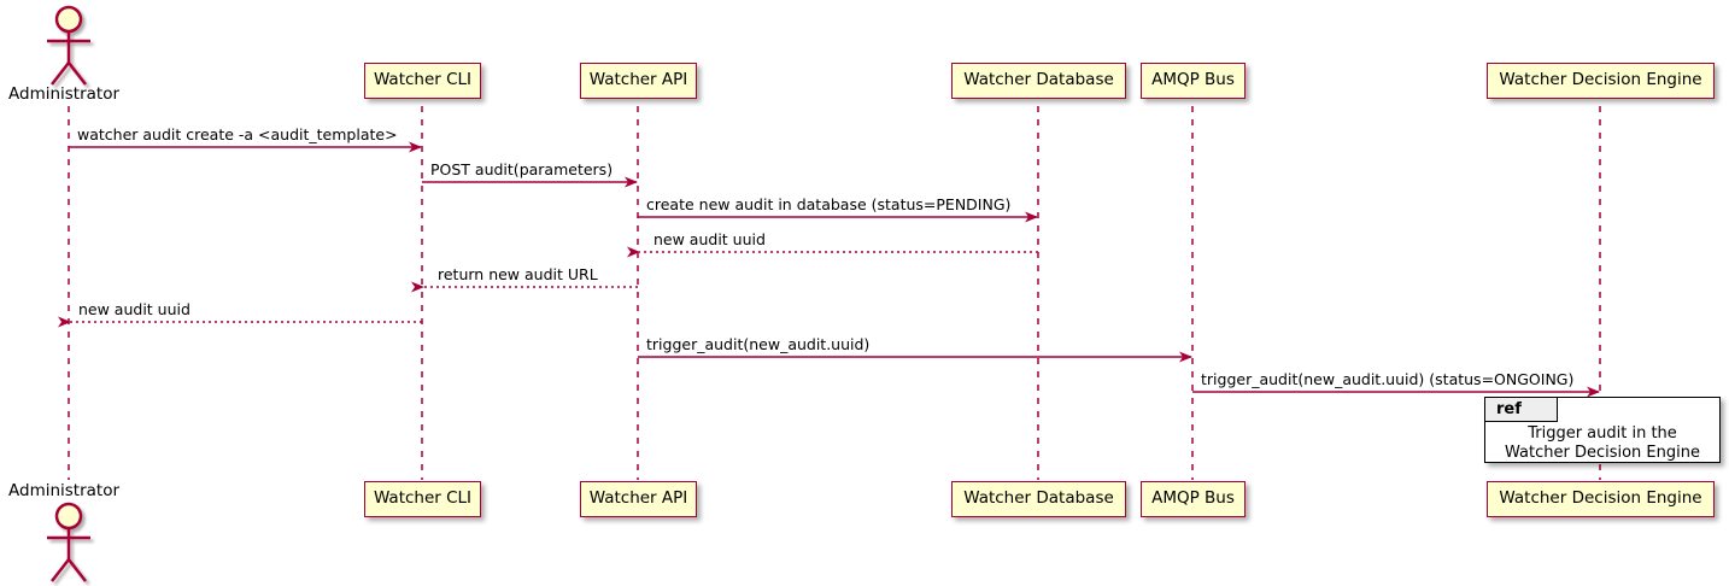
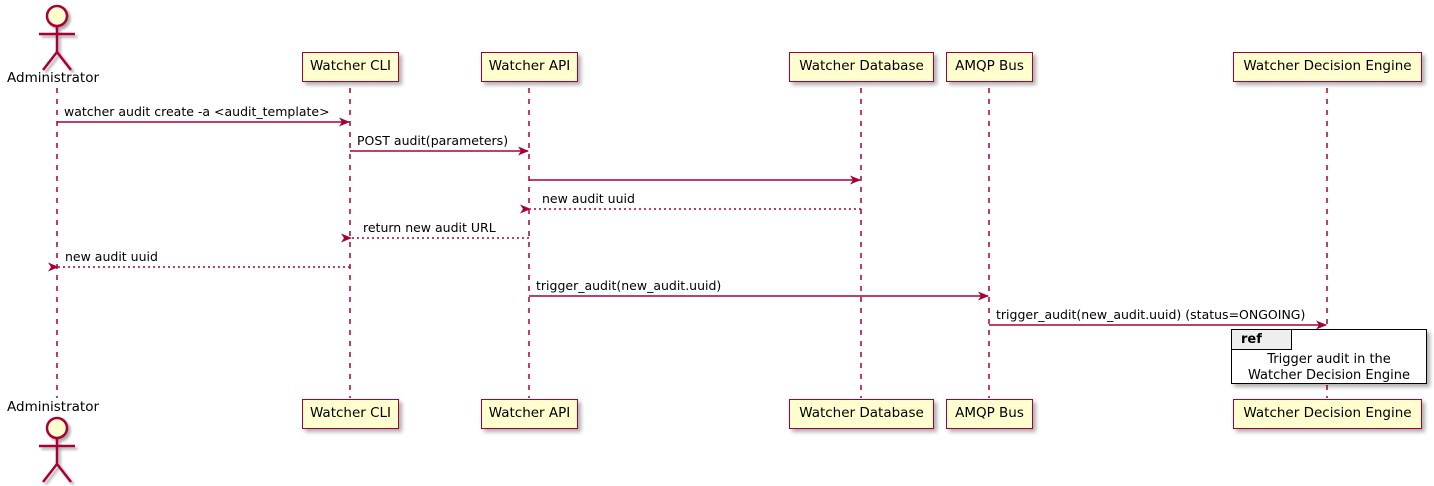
  Watcher CLI
  Watcher API
  Watcher Database
  AMQP Bus
  Watcher Decision Engine
  Watcher CLI
  Watcher API
  Watcher Database
  AMQP Bus
  Watcher Decision Engine
  Administrator
  Administrator
  watcher audit create -a <audit_template>
  POST audit(parameters)
- create new audit in database (status=PENDING)
  new audit uuid
  return new audit URL
  new audit uuid
  trigger_audit(new_audit.uuid)
  trigger_audit(new_audit.uuid) (status=ONGOING)
  ref
  Trigger audit in the
  Watcher Decision Engine
